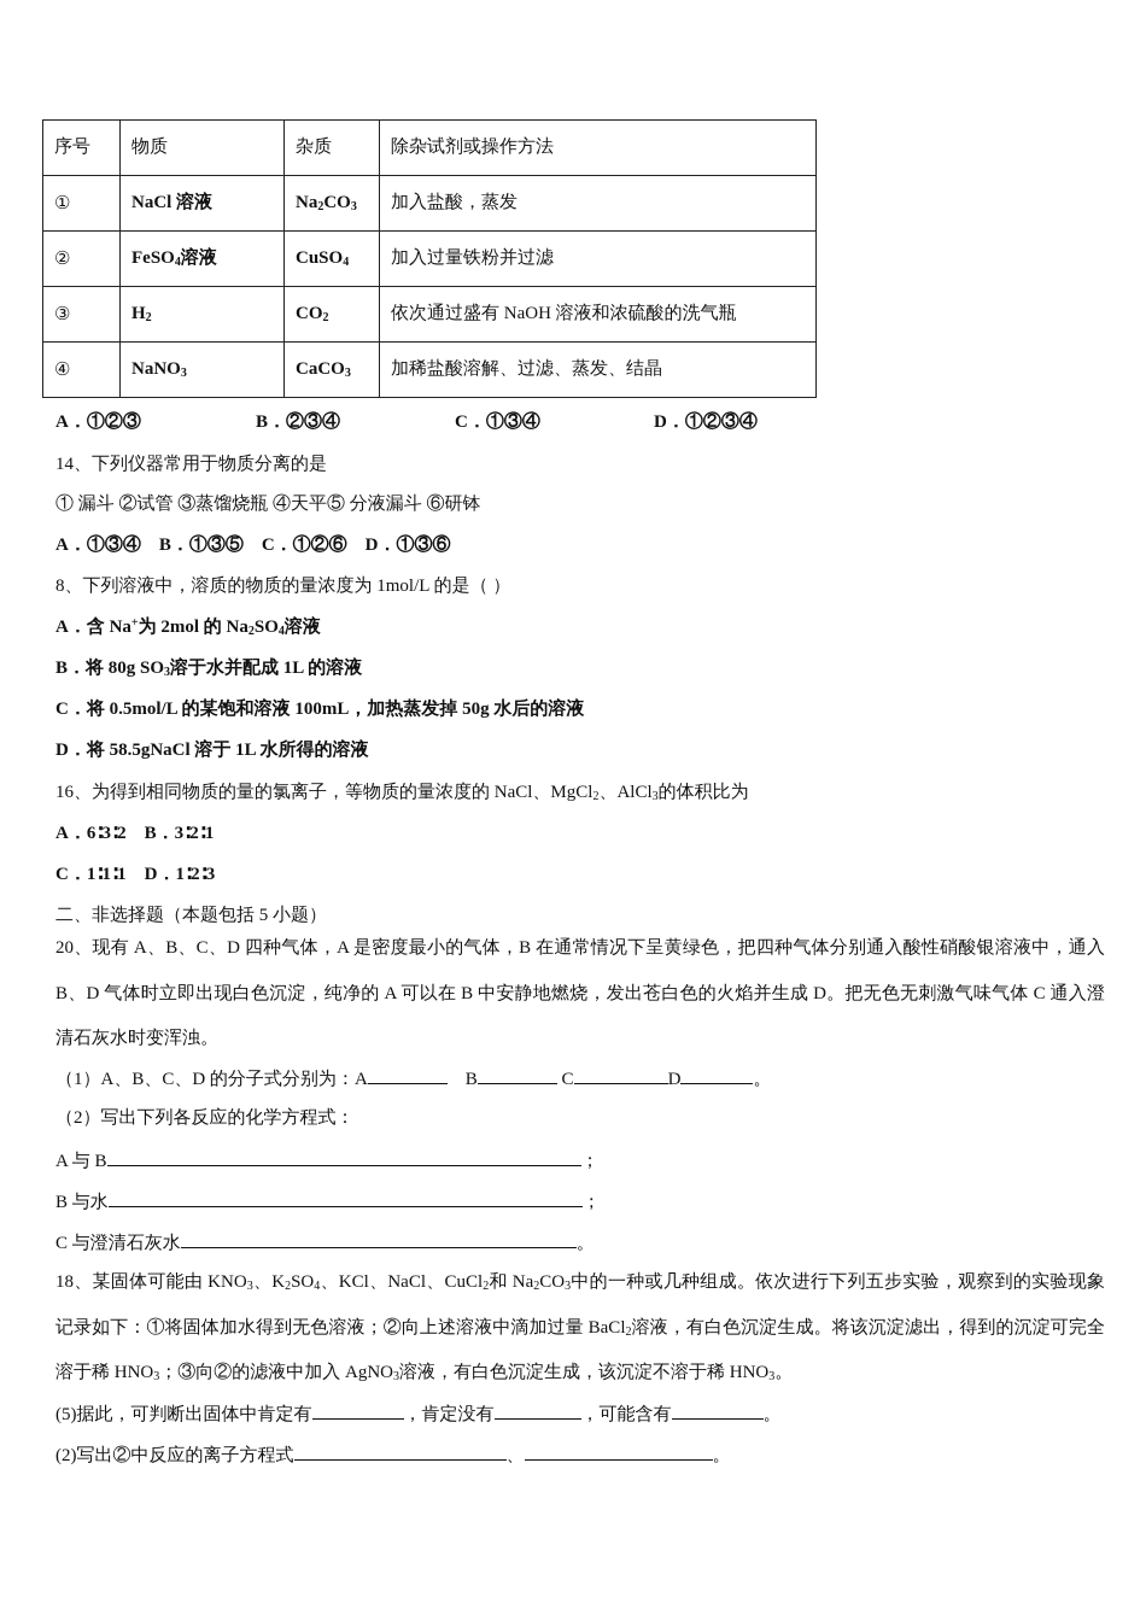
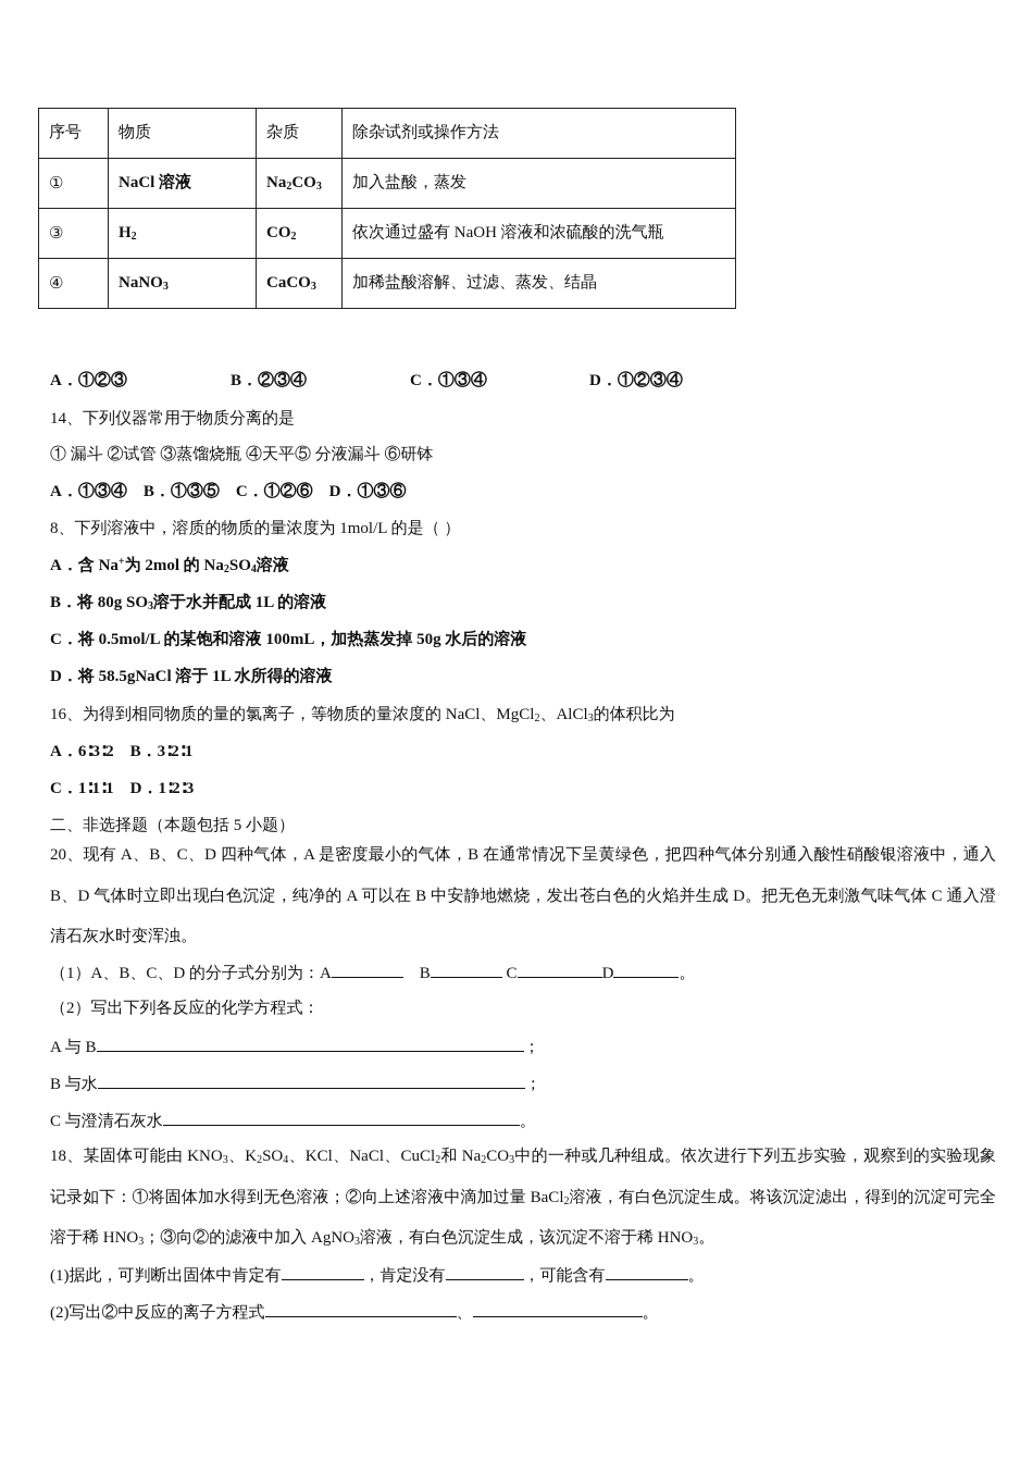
  序号	物质	杂质	除杂试剂或操作方法
  ①	NaCl 溶液	Na2CO3	加入盐酸，蒸发
- ②	FeSO4溶液	CuSO4	加入过量铁粉并过滤
  ③	H2	CO2	依次通过盛有 NaOH 溶液和浓硫酸的洗气瓶
  ④	NaNO3	CaCO3	加稀盐酸溶解、过滤、蒸发、结晶
  A．①②③
  B．②③④
  C．①③④
  D．①②③④
  14、下列仪器常用于物质分离的是
  ① 漏斗 ②试管 ③蒸馏烧瓶 ④天平⑤ 分液漏斗 ⑥研钵
  A．①③④ B．①③⑤ C．①②⑥ D．①③⑥
  8、下列溶液中，溶质的物质的量浓度为 1mol/L 的是（ ）
  A．含 Na+为 2mol 的 Na2SO4溶液
  B．将 80g SO3溶于水并配成 1L 的溶液
  C．将 0.5mol/L 的某饱和溶液 100mL，加热蒸发掉 50g 水后的溶液
  D．将 58.5gNaCl 溶于 1L 水所得的溶液
  16、为得到相同物质的量的氯离子，等物质的量浓度的 NaCl、MgCl2、AlCl3的体积比为
  A．6∶3∶2 B．3∶2∶1
  C．1∶1∶1 D．1∶2∶3
  二、非选择题（本题包括 5 小题）
  20、现有 A、B、C、D 四种气体，A 是密度最小的气体，B 在通常情况下呈黄绿色，把四种气体分别通入酸性硝酸银溶液中，通入 B、D 气体时立即出现白色沉淀，纯净的 A 可以在 B 中安静地燃烧，发出苍白色的火焰并生成 D。把无色无刺激气味气体 C 通入澄清石灰水时变浑浊。
  （1）A、B、C、D 的分子式分别为：A B C D 。
  （2）写出下列各反应的化学方程式：
  A 与 B ；
  B 与水 ；
  C 与澄清石灰水 。
  18、某固体可能由 KNO3、K2SO4、KCl、NaCl、CuCl2和 Na2CO3中的一种或几种组成。依次进行下列五步实验，观察到的实验现象记录如下：①将固体加水得到无色溶液；②向上述溶液中滴加过量 BaCl2溶液，有白色沉淀生成。将该沉淀滤出，得到的沉淀可完全溶于稀 HNO3；③向②的滤液中加入 AgNO3溶液，有白色沉淀生成，该沉淀不溶于稀 HNO3。
- (5)据此，可判断出固体中肯定有 ，肯定没有 ，可能含有 。
+ (1)据此，可判断出固体中肯定有 ，肯定没有 ，可能含有 。
  (2)写出②中反应的离子方程式 、 。
